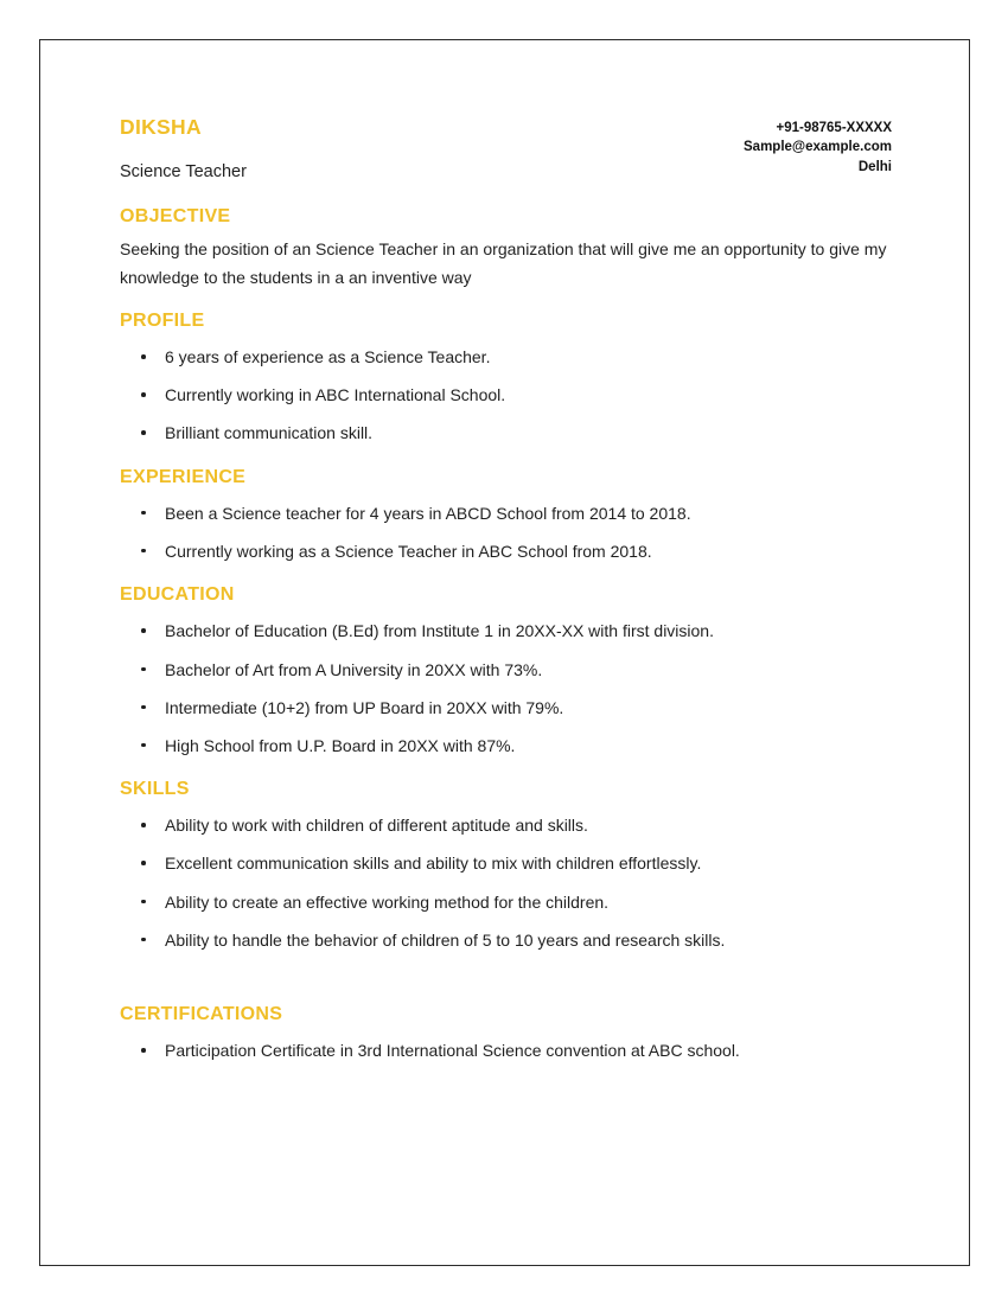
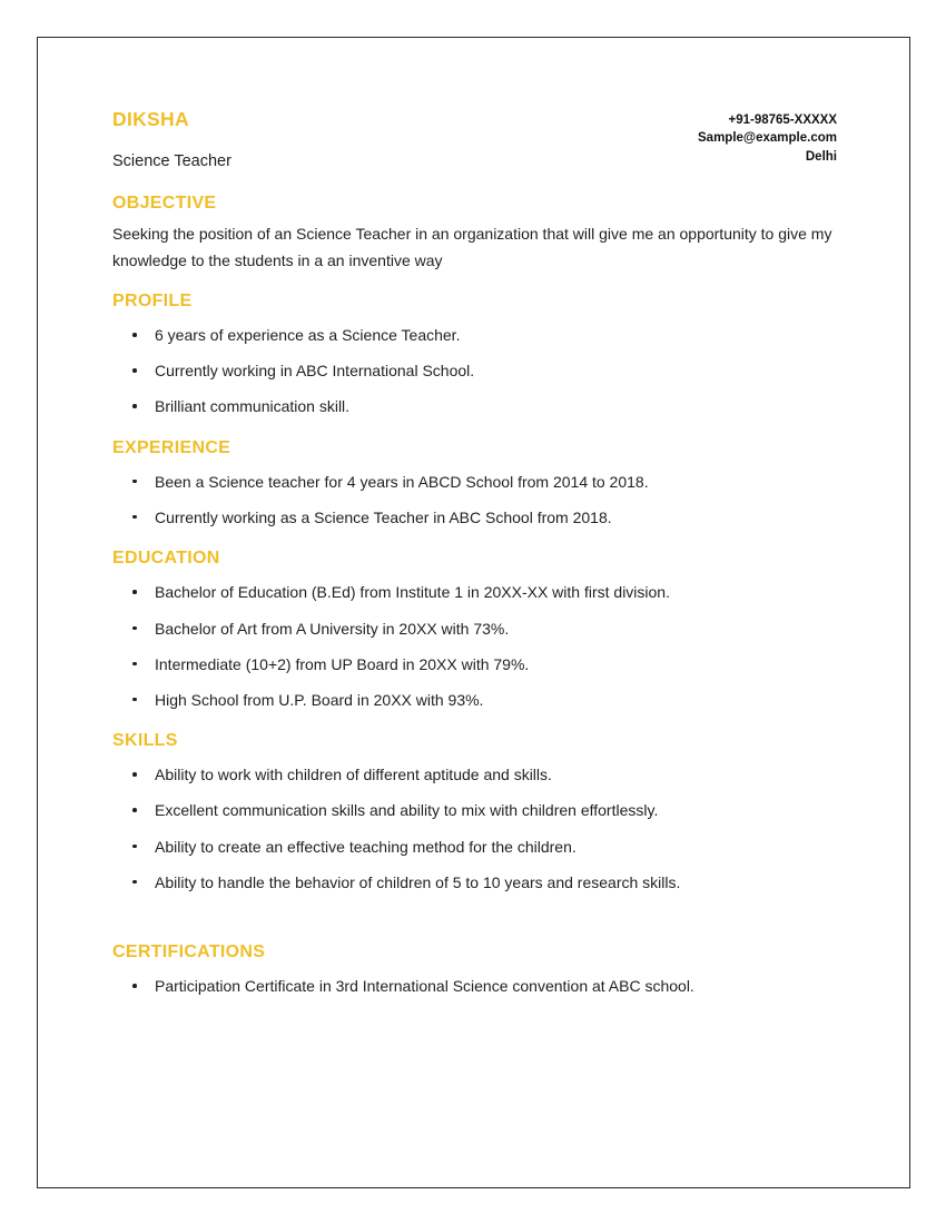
  DIKSHA
  Science Teacher
  +91-98765-XXXXX
  Sample@example.com
  Delhi
  OBJECTIVE
  Seeking the position of an Science Teacher in an organization that will give me an opportunity to give my knowledge to the students in a an inventive way
  PROFILE
  6 years of experience as a Science Teacher.
  Currently working in ABC International School.
  Brilliant communication skill.
  EXPERIENCE
  Been a Science teacher for 4 years in ABCD School from 2014 to 2018.
  Currently working as a Science Teacher in ABC School from 2018.
  EDUCATION
  Bachelor of Education (B.Ed) from Institute 1 in 20XX-XX with first division.
  Bachelor of Art from A University in 20XX with 73%.
  Intermediate (10+2) from UP Board in 20XX with 79%.
- High School from U.P. Board in 20XX with 87%.
+ High School from U.P. Board in 20XX with 93%.
  SKILLS
  Ability to work with children of different aptitude and skills.
  Excellent communication skills and ability to mix with children effortlessly.
- Ability to create an effective working method for the children.
+ Ability to create an effective teaching method for the children.
  Ability to handle the behavior of children of 5 to 10 years and research skills.
  CERTIFICATIONS
  Participation Certificate in 3rd International Science convention at ABC school.
